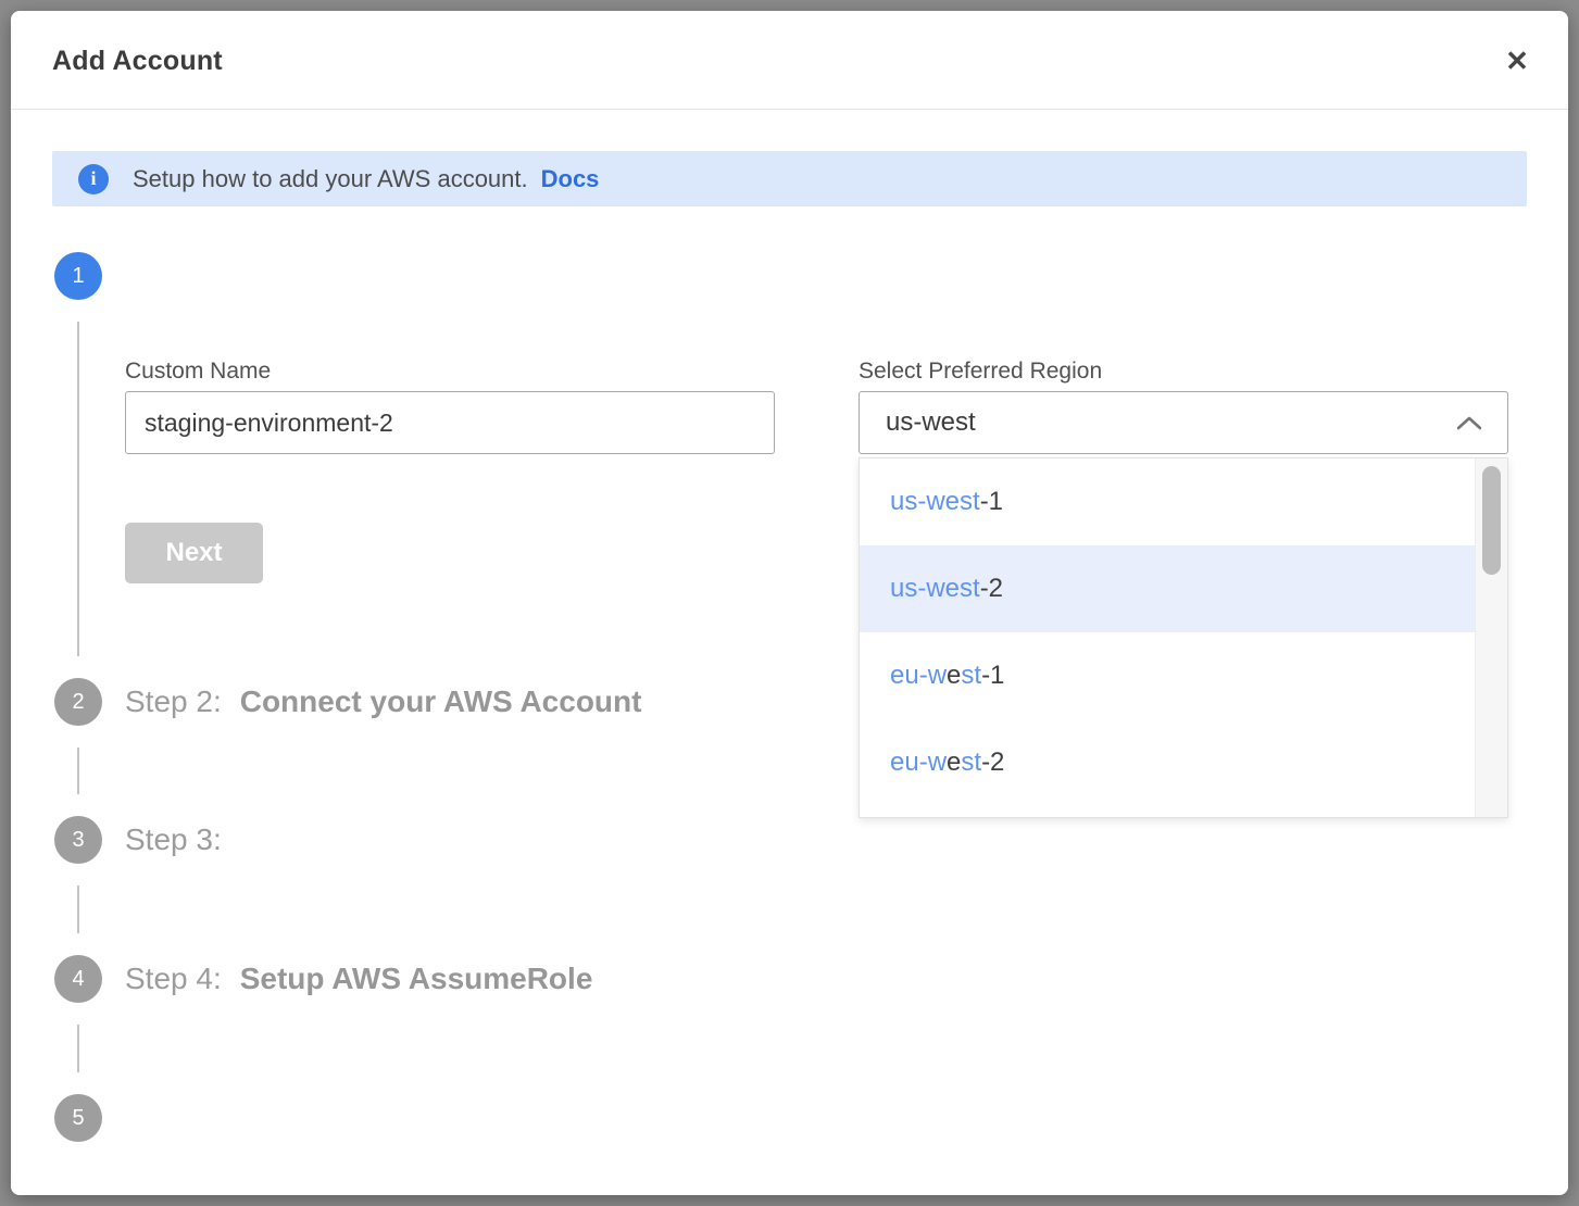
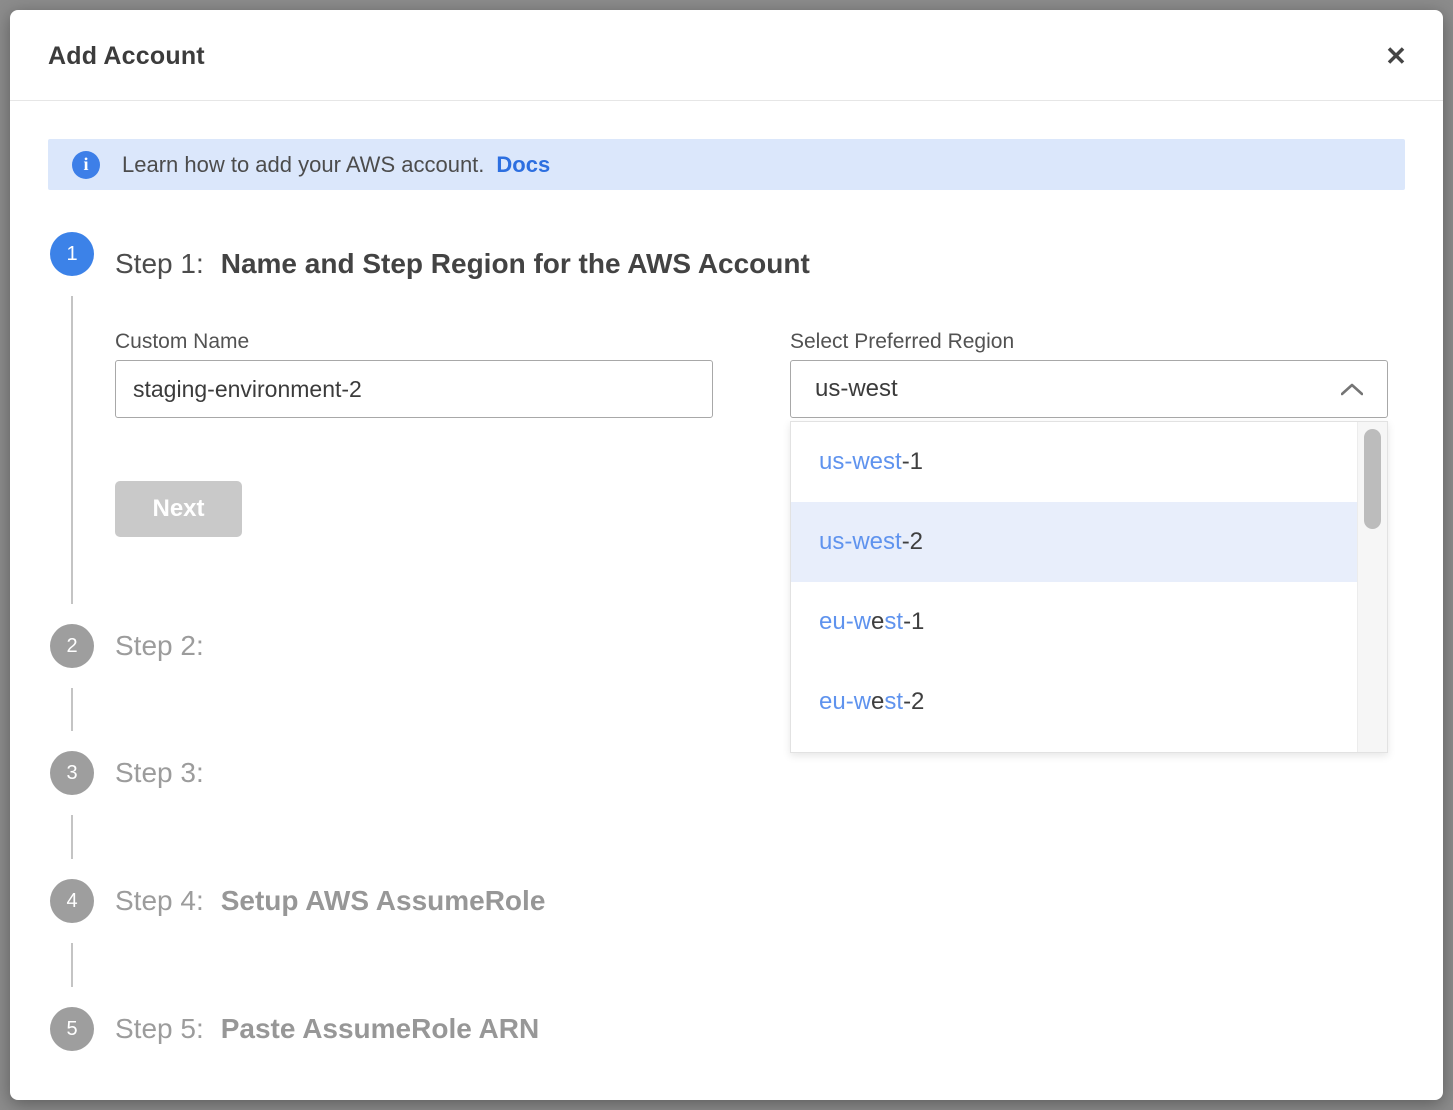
  Add Account
  ✕
  i
- Setup how to add your AWS account.
+ Learn how to add your AWS account.
  Docs
  1
+ Step 1:
+ Name and Step Region for the AWS Account
  Custom Name
  staging-environment-2
  Next
  Select Preferred Region
  us-west
  us-west
  -1
  us-west
  -2
  eu-w
  e
  st
  -1
  eu-w
  e
  st
  -2
  2
  Step 2:
- Connect your AWS Account
  3
  Step 3:
  4
  Step 4:
  Setup AWS AssumeRole
  5
+ Step 5:
+ Paste AssumeRole ARN
